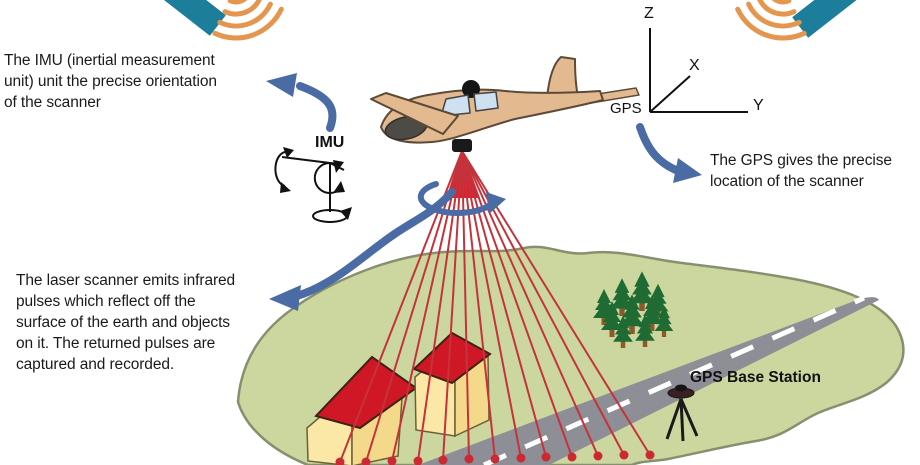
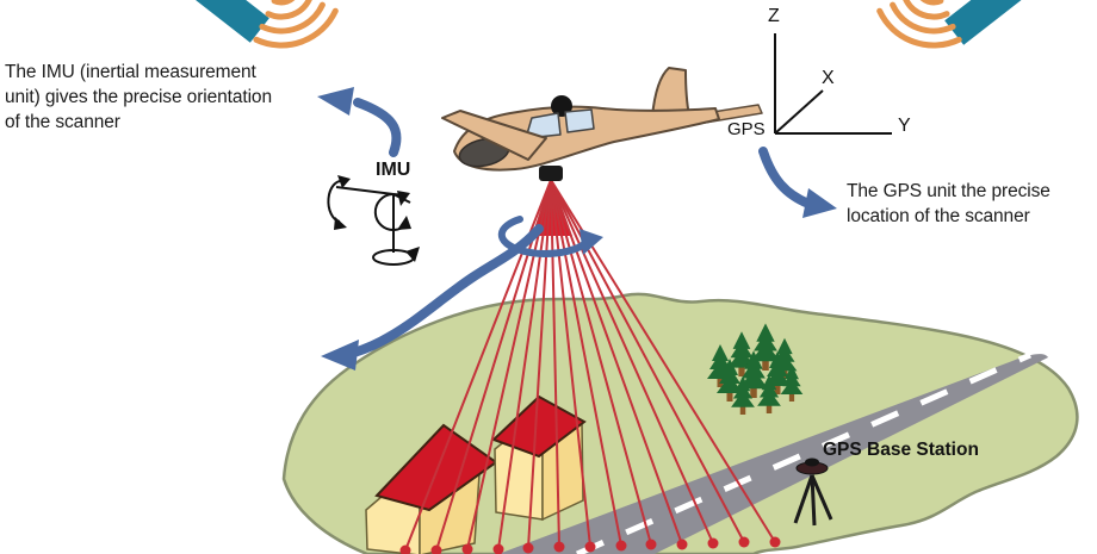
  The IMU (inertial measurement
- unit) unit the precise orientation
+ unit) gives the precise orientation
  of the scanner
- The laser scanner emits infrared
- pulses which reflect off the
- surface of the earth and objects
- on it. The returned pulses are
- captured and recorded.
- The GPS gives the precise
+ The GPS unit the precise
  location of the scanner
  IMU
  GPS
  Z
  X
  Y
  GPS Base Station
